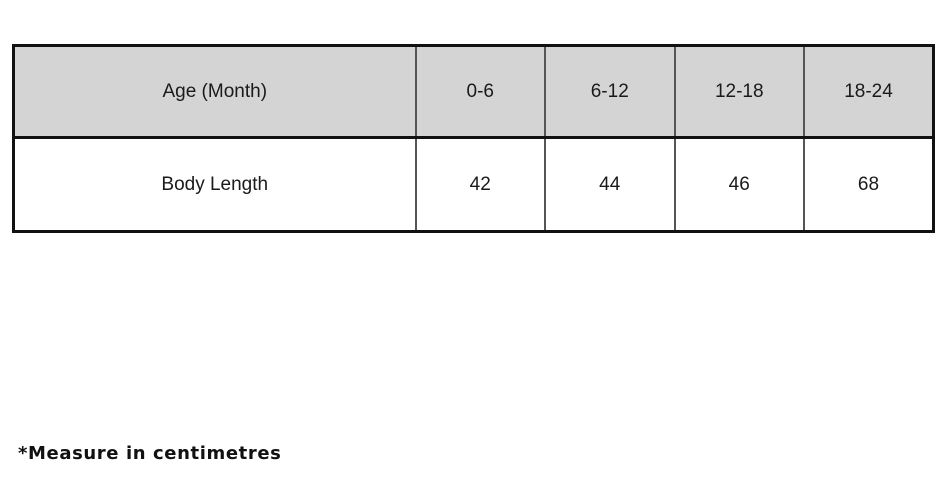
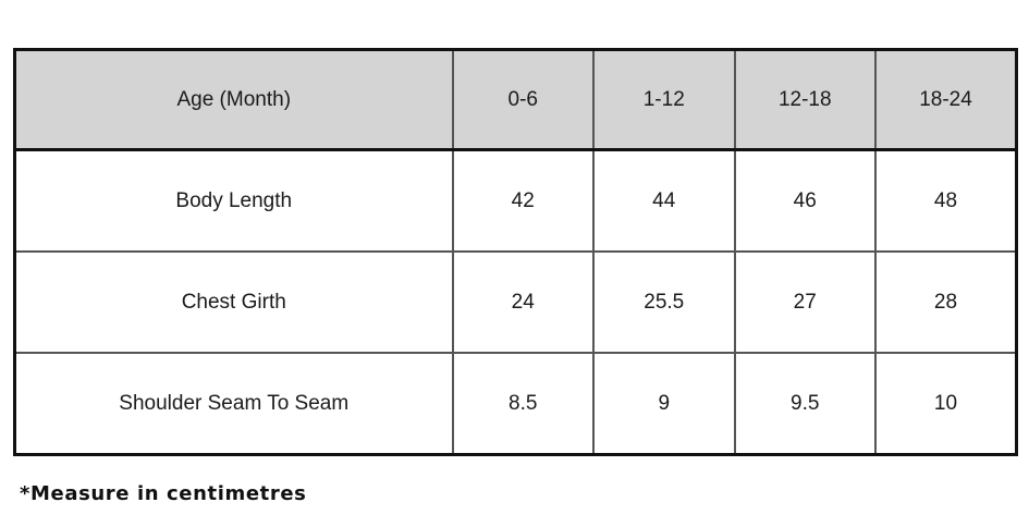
- Age (Month)	0-6	6-12	12-18	18-24
+ Age (Month)	0-6	1-12	12-18	18-24
- Body Length	42	44	46	68
+ Body Length	42	44	46	48
+ Chest Girth	24	25.5	27	28
+ Shoulder Seam To Seam	8.5	9	9.5	10
  *Measure in centimetres
